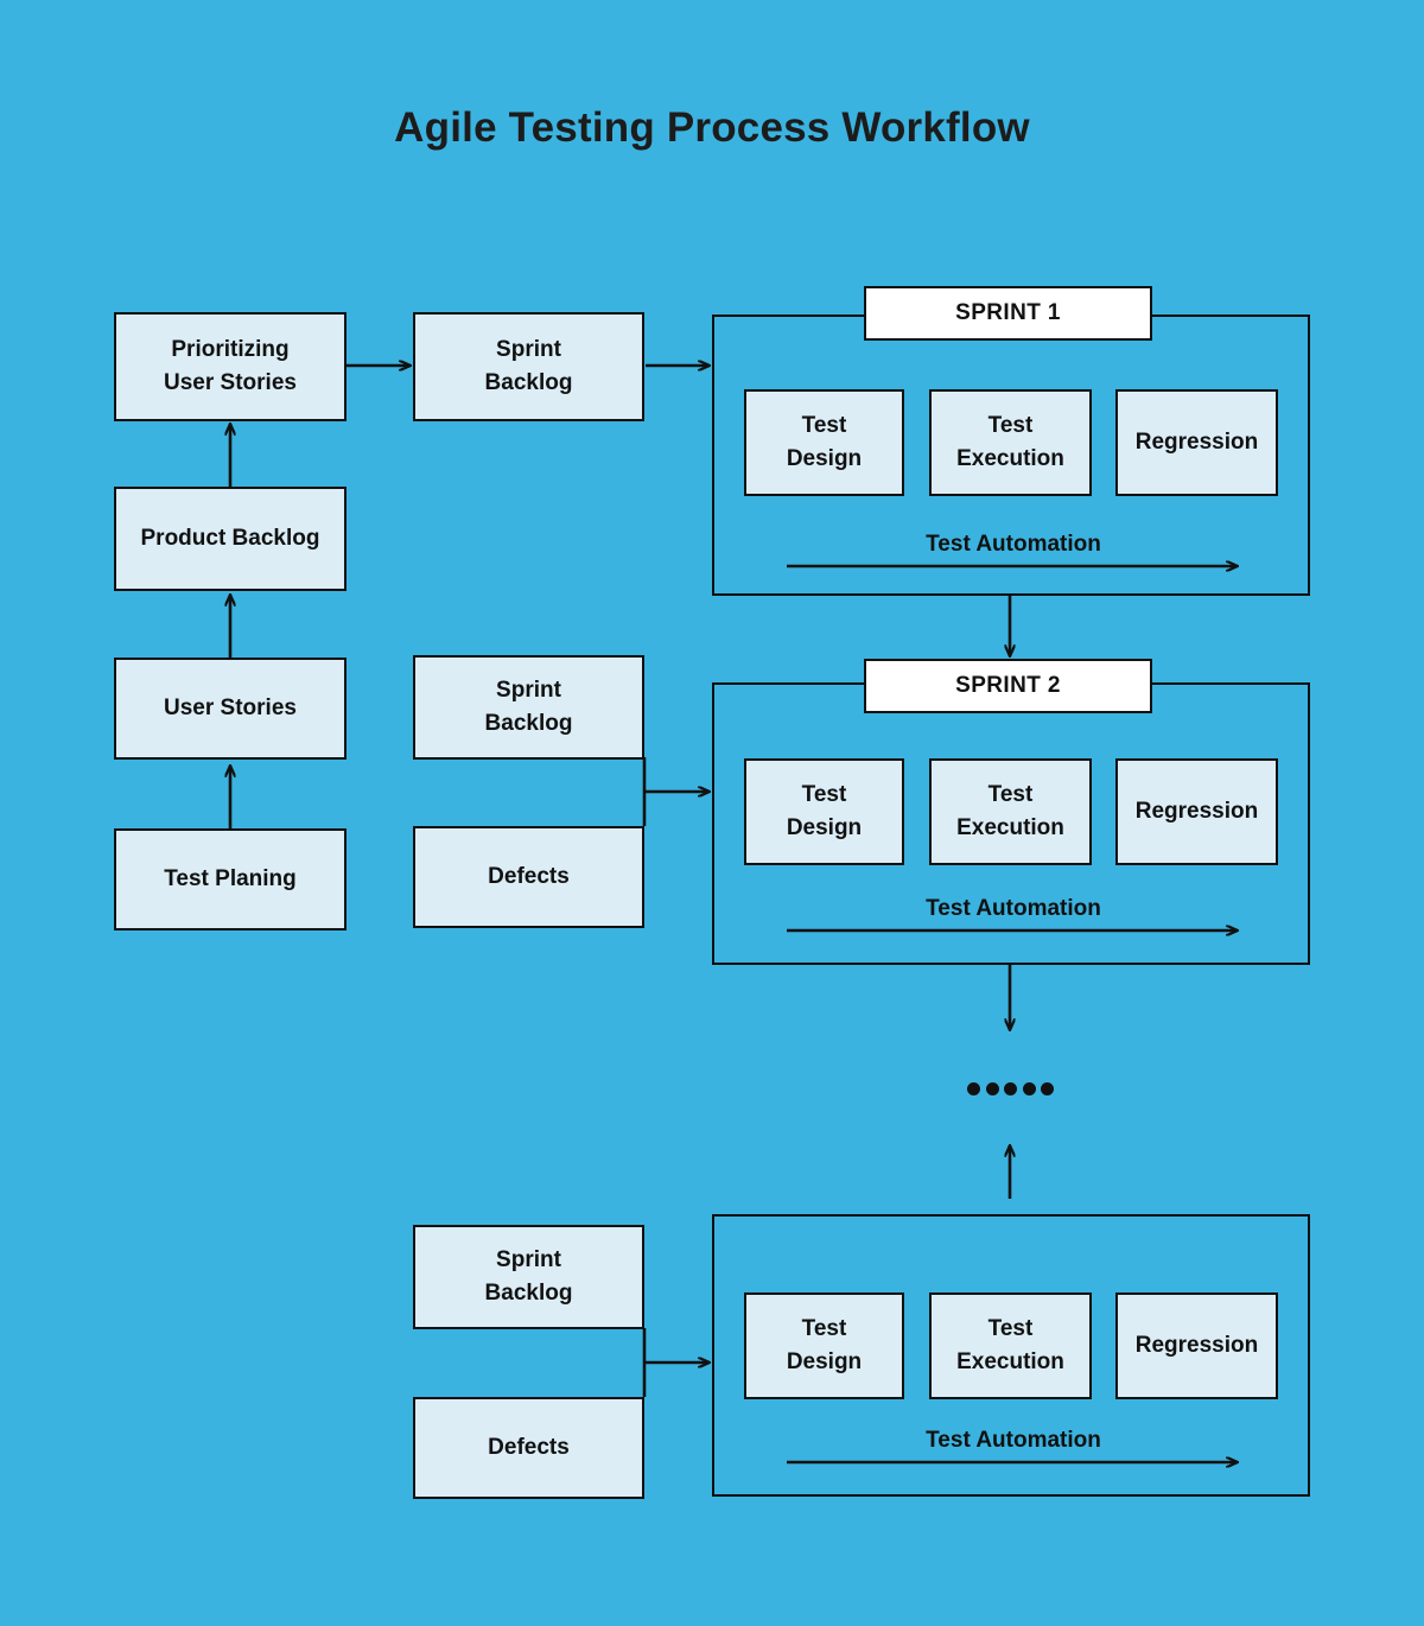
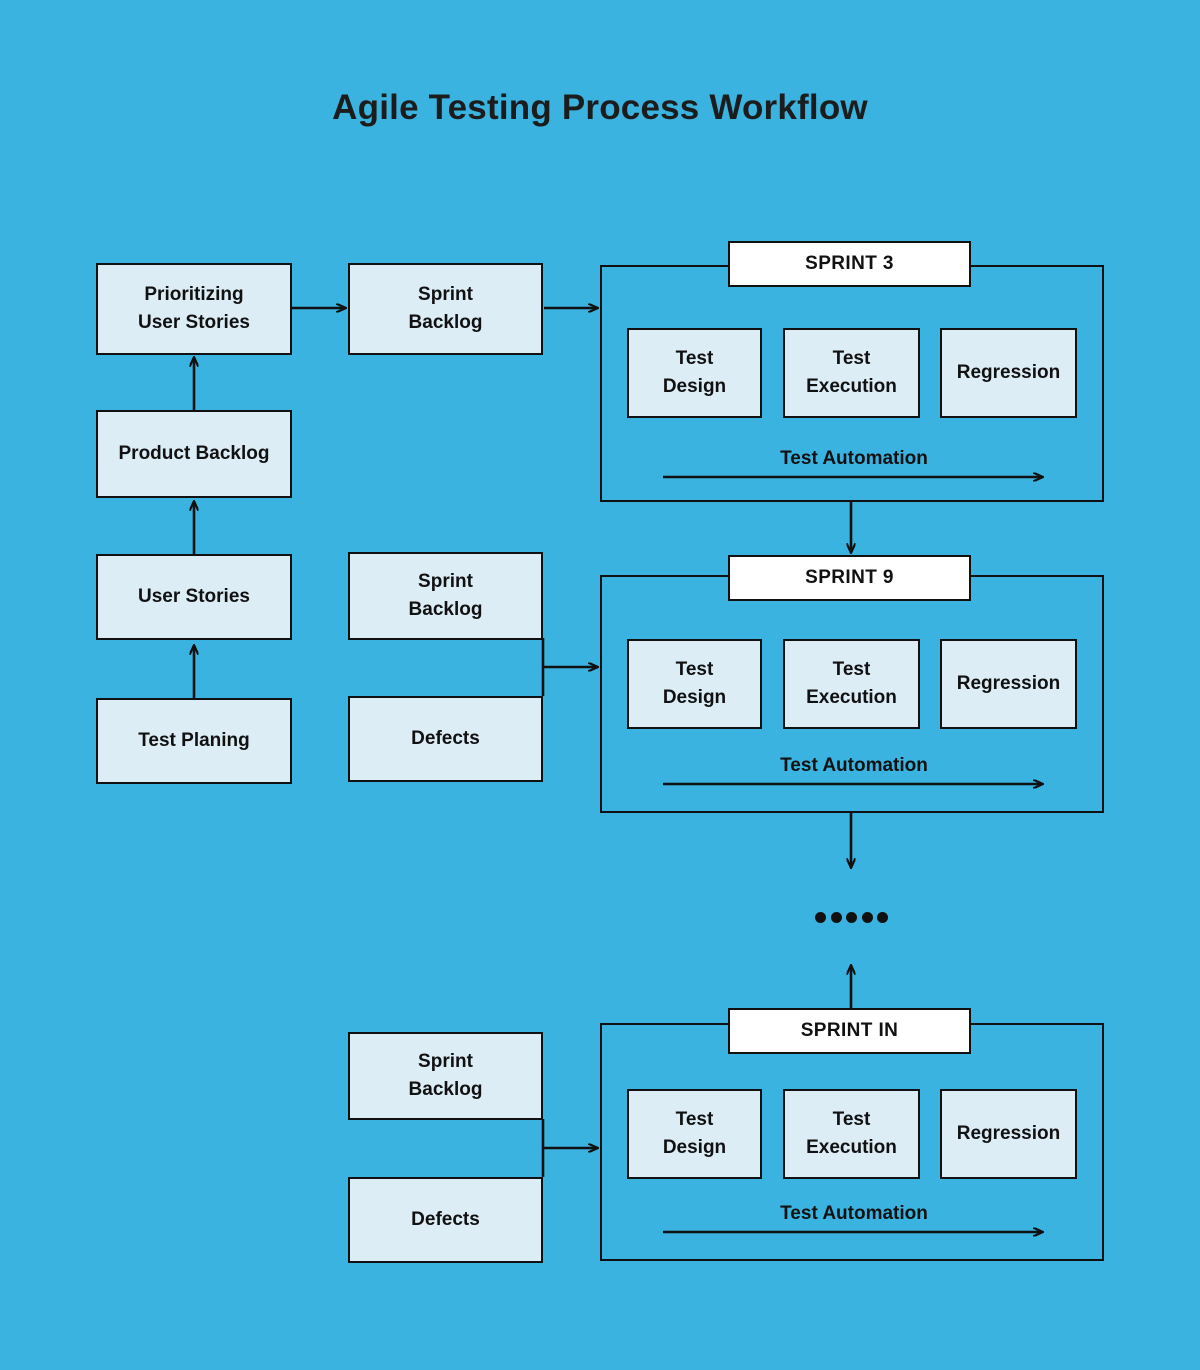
  Agile Testing Process Workflow
  Prioritizing
  User Stories
  Product Backlog
  User Stories
  Test Planing
  Sprint
  Backlog
  Sprint
  Backlog
  Defects
  Sprint
  Backlog
  Defects
- SPRINT 1
+ SPRINT 3
  Test
  Design
  Test
  Execution
  Regression
  Test Automation
- SPRINT 2
+ SPRINT 9
  Test
  Design
  Test
  Execution
  Regression
  Test Automation
+ SPRINT IN
  Test
  Design
  Test
  Execution
  Regression
  Test Automation
